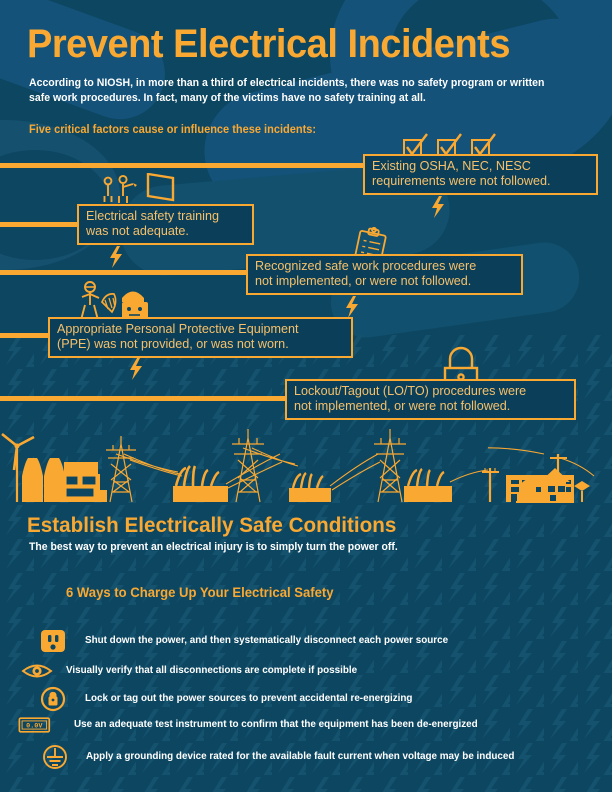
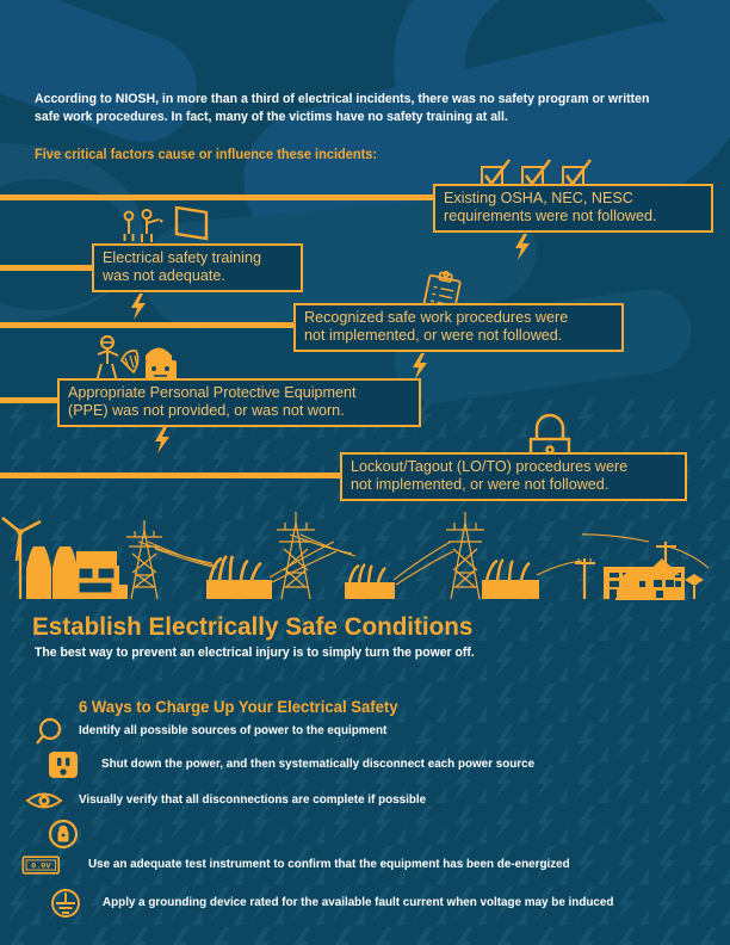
- Prevent Electrical Incidents
  According to NIOSH, in more than a third of electrical incidents, there was no safety program or written safe work procedures. In fact, many of the victims have no safety training at all.
  Five critical factors cause or influence these incidents:
  Existing OSHA, NEC, NESC
  requirements were not followed.
  Electrical safety training
  was not adequate.
  Recognized safe work procedures were
  not implemented, or were not followed.
  Appropriate Personal Protective Equipment
  (PPE) was not provided, or was not worn.
  Lockout/Tagout (LO/TO) procedures were
  not implemented, or were not followed.
  Establish Electrically Safe Conditions
  The best way to prevent an electrical injury is to simply turn the power off.
  6 Ways to Charge Up Your Electrical Safety
+ Identify all possible sources of power to the equipment
  Shut down the power, and then systematically disconnect each power source
  Visually verify that all disconnections are complete if possible
- Lock or tag out the power sources to prevent accidental re-energizing
  0.0V
  Use an adequate test instrument to confirm that the equipment has been de-energized
  Apply a grounding device rated for the available fault current when voltage may be induced
